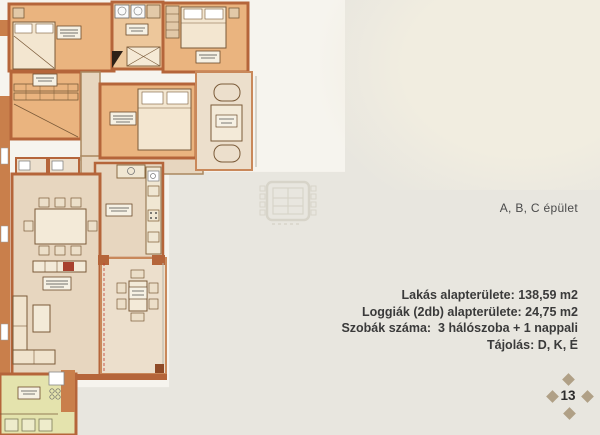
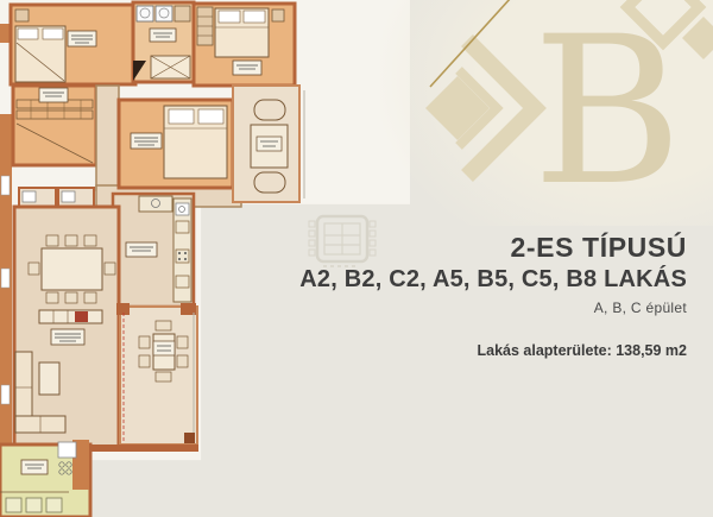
+ B
+ 2-ES TÍPUSÚ
+ A2, B2, C2, A5, B5, C5, B8 LAKÁS
  A, B, C épület
  Lakás alapterülete: 138,59 m2
- Loggiák (2db) alapterülete: 24,75 m2
- Szobák száma: 3 hálószoba + 1 nappali
- Tájolás: D, K, É
- 13
